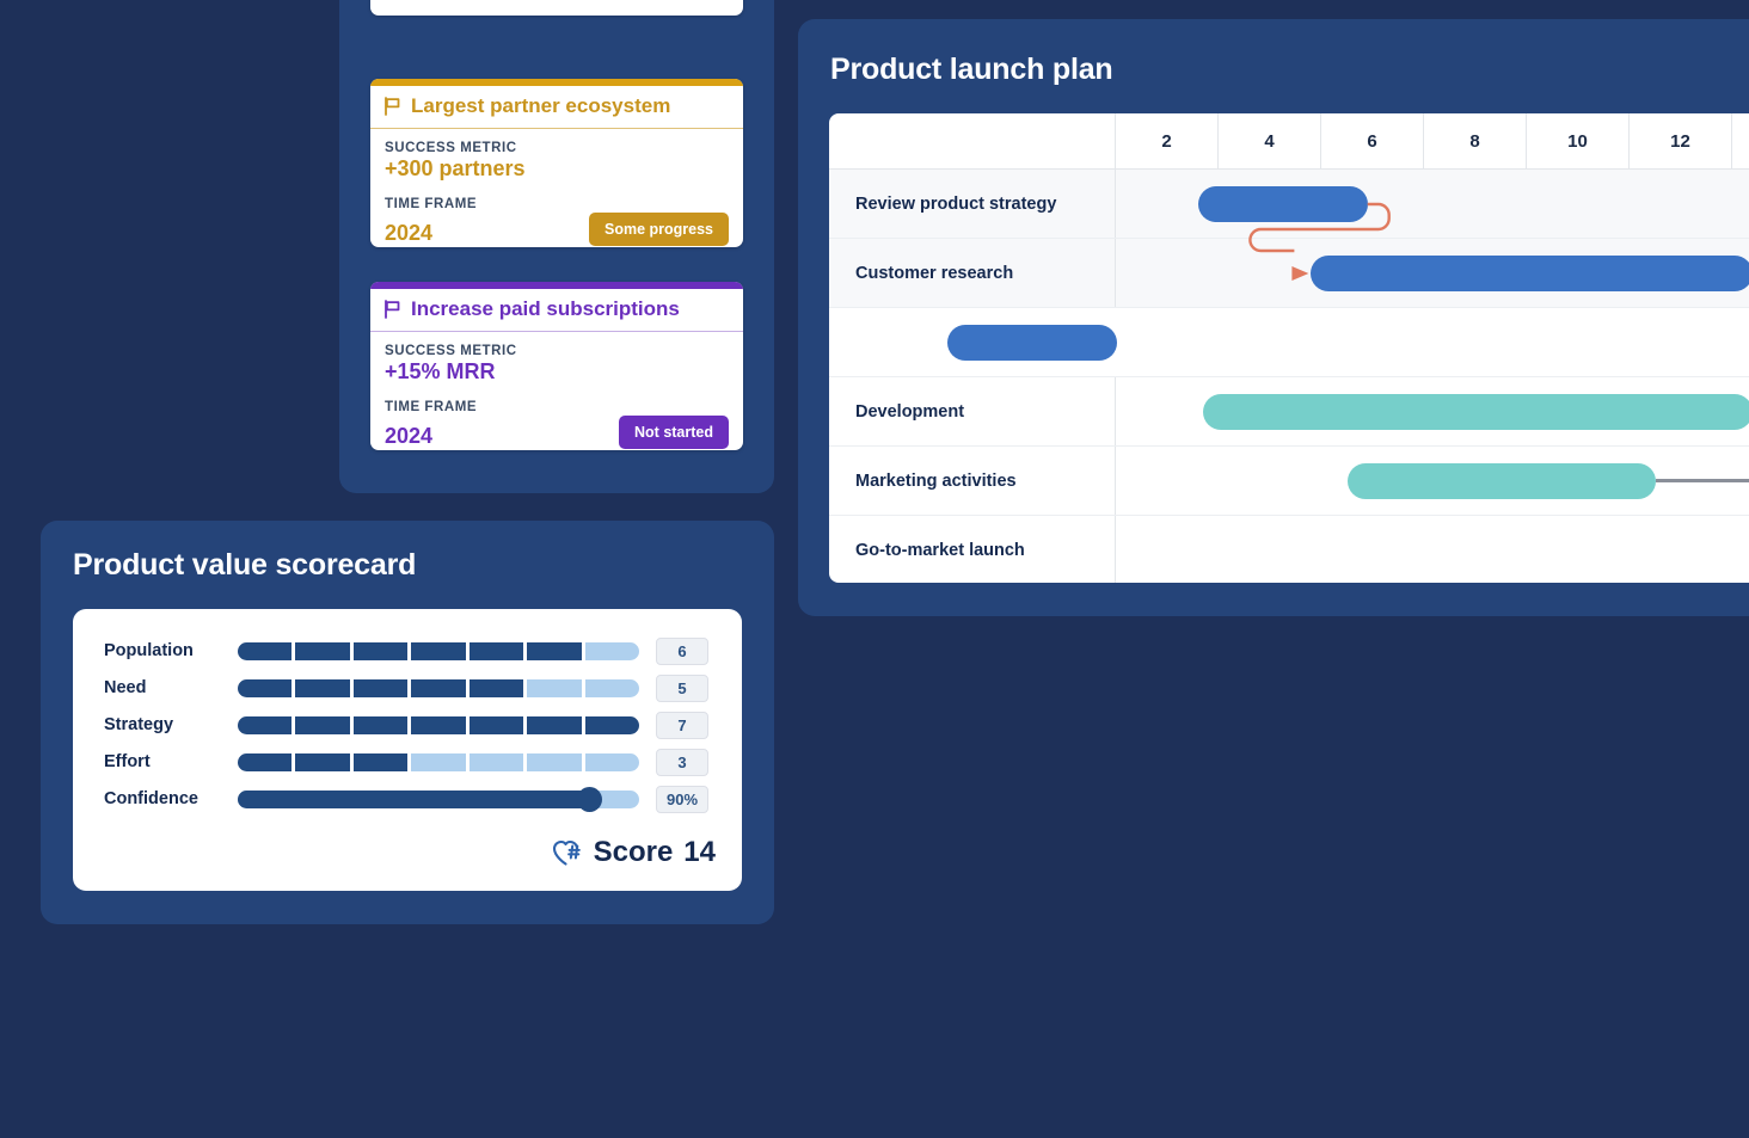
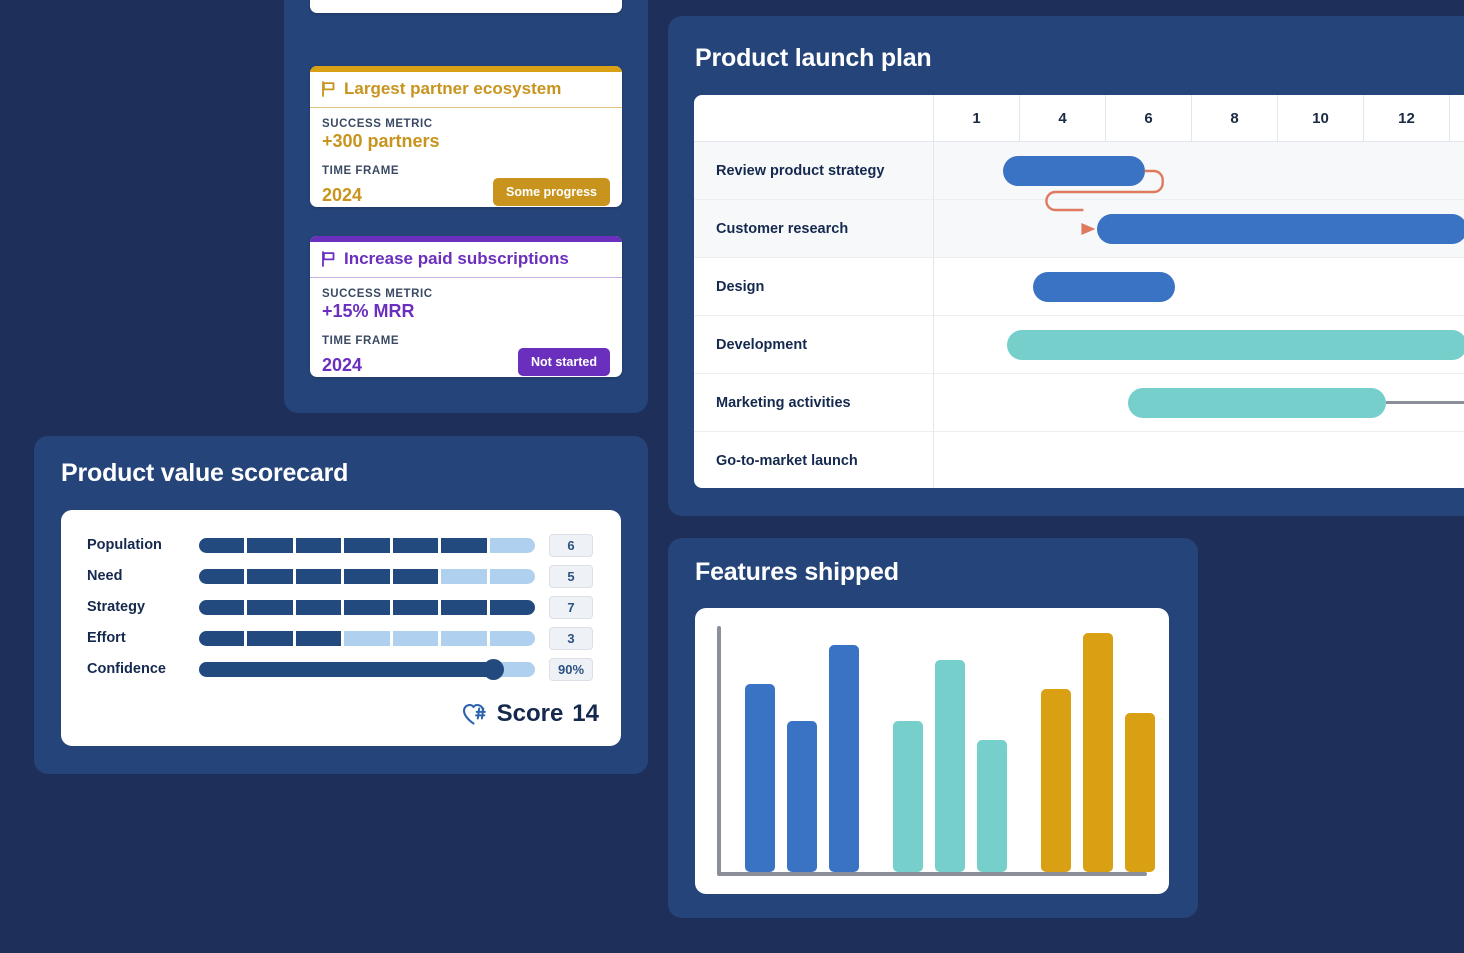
  Largest partner ecosystem
  SUCCESS METRIC
  +300 partners
  TIME FRAME
  2024
  Some progress
  Increase paid subscriptions
  SUCCESS METRIC
  +15% MRR
  TIME FRAME
  2024
  Not started
  Product value scorecard
  Population
  6
  Need
  5
  Strategy
  7
  Effort
  3
  Confidence
  90%
  Score
  14
  Product launch plan
- 2
+ 1
  4
  6
  8
  10
  12
  Review product strategy
  Customer research
+ Design
  Development
  Marketing activities
  Go-to-market launch
+ Features shipped
